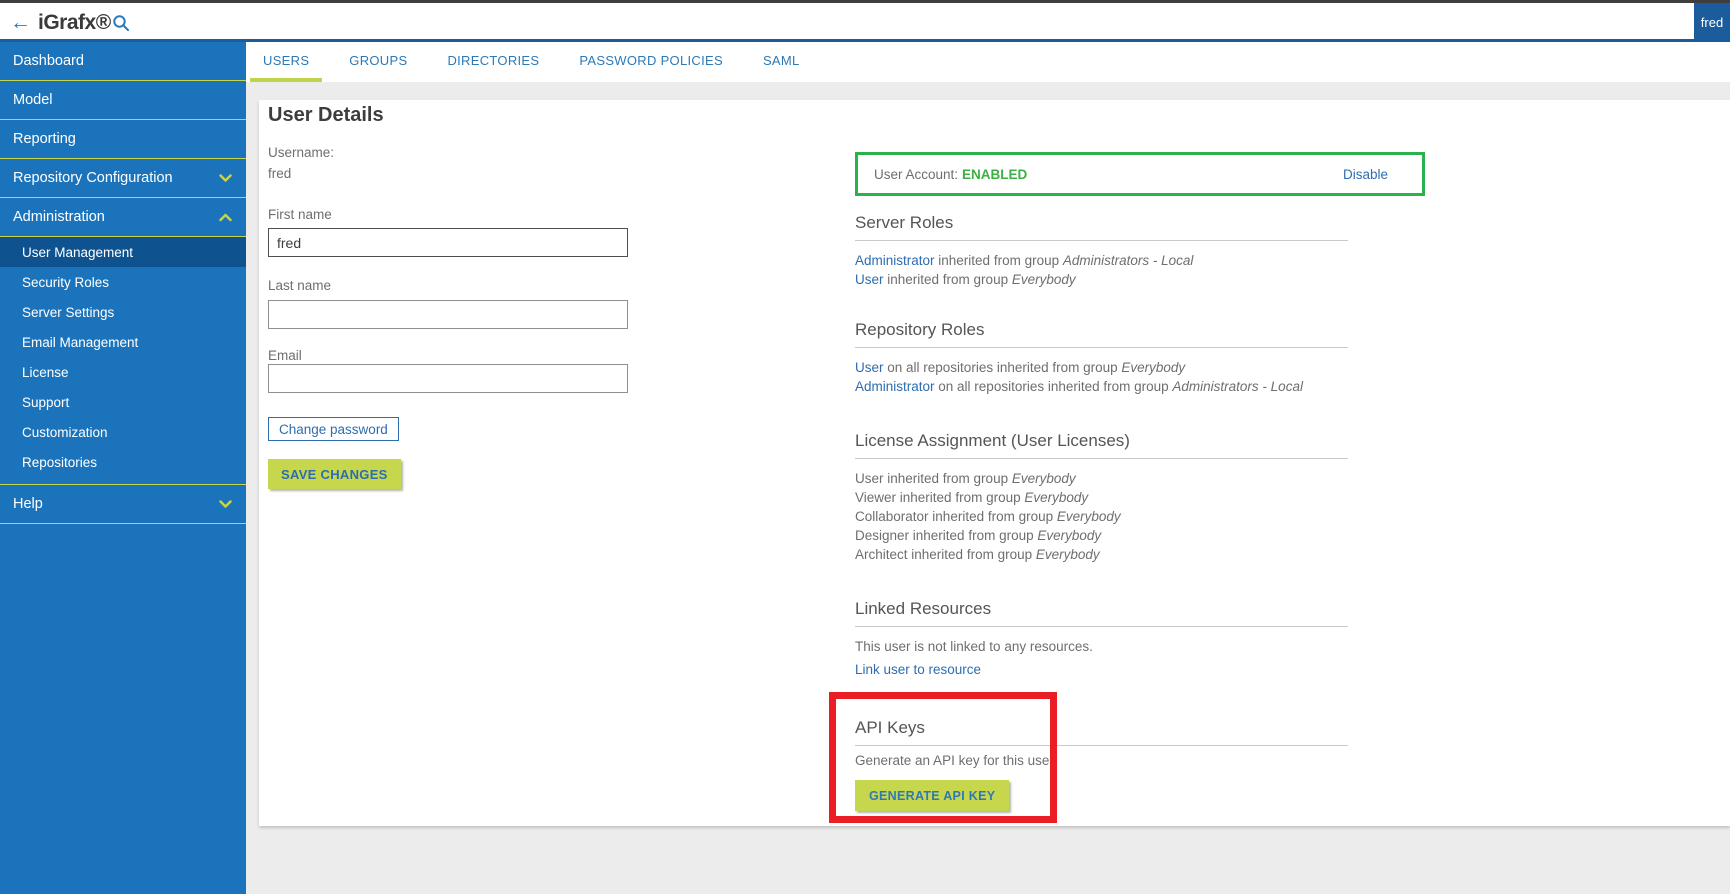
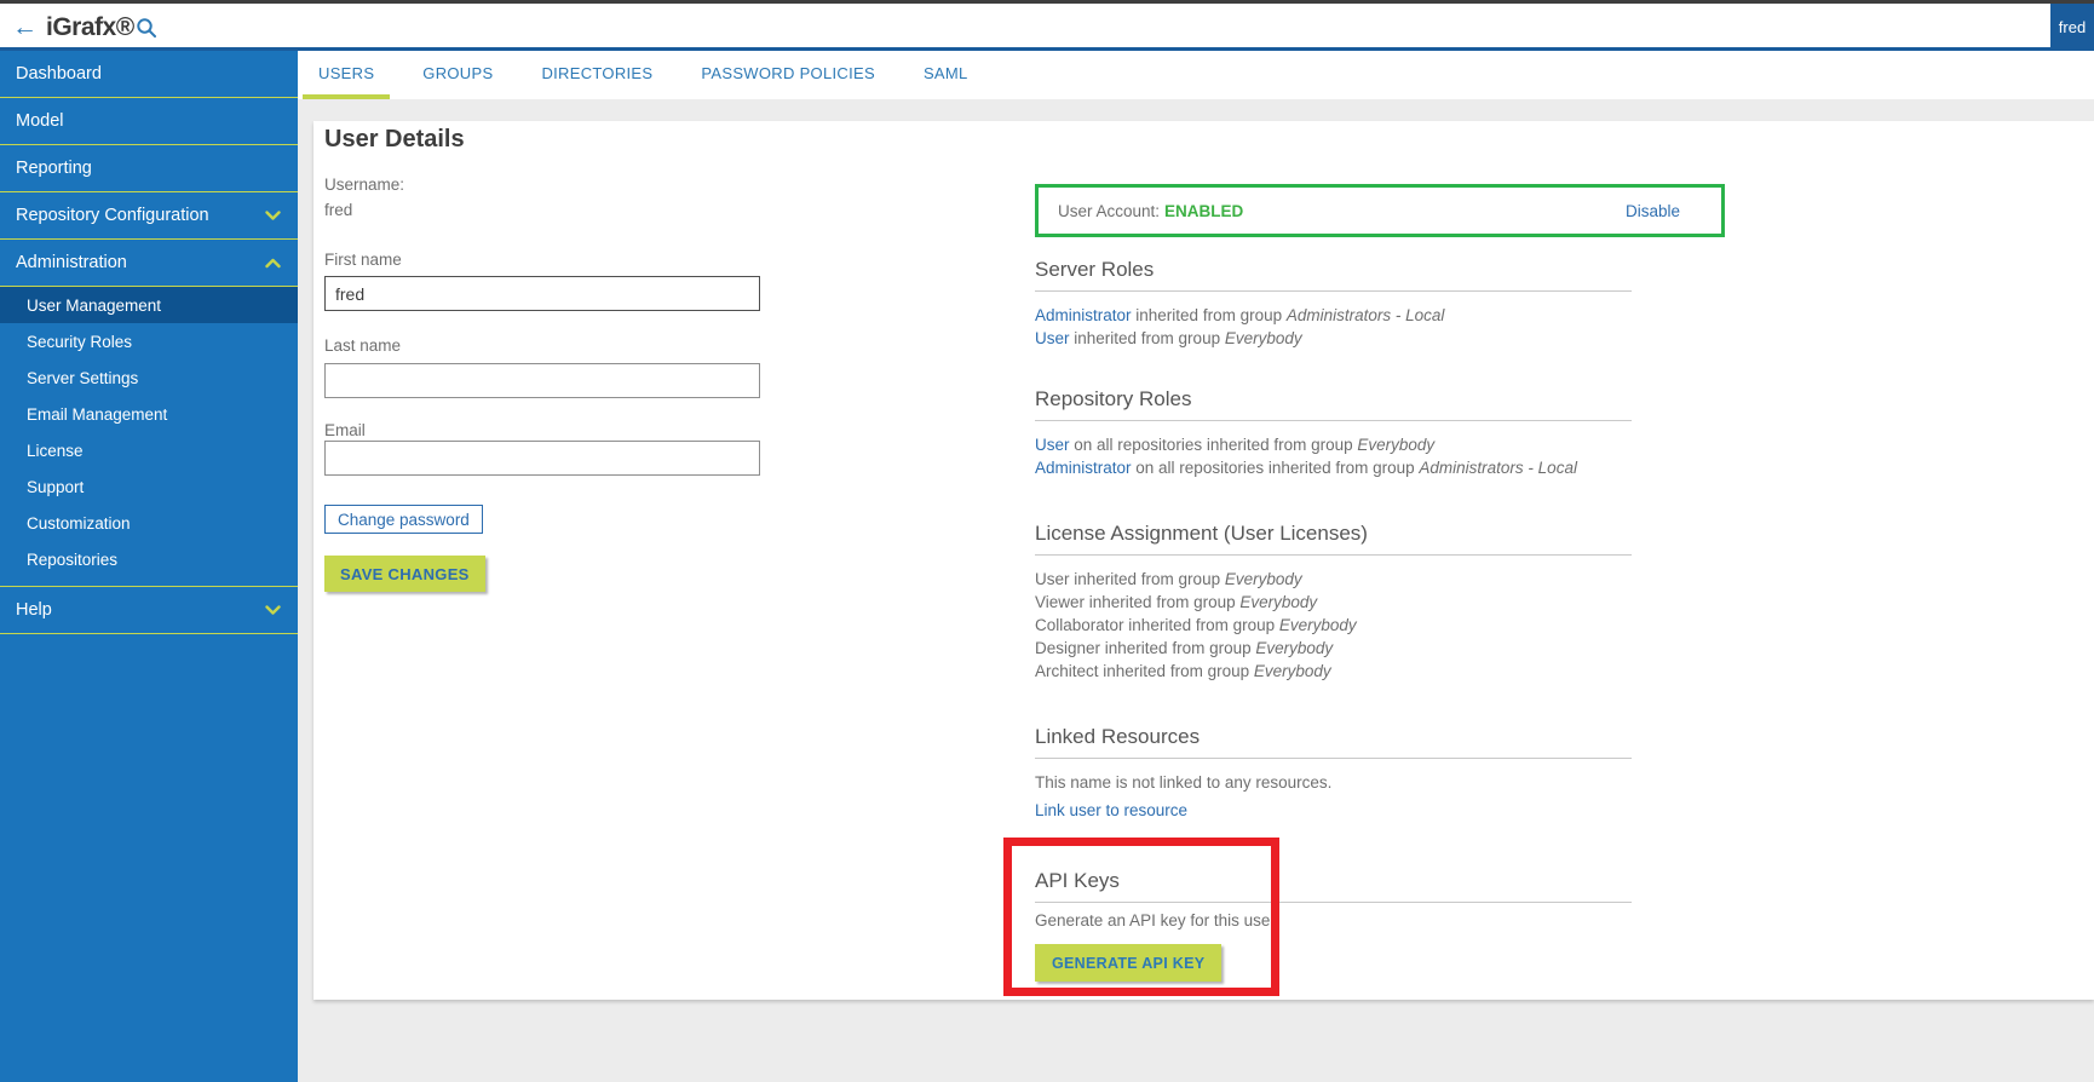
  ←
  iGrafx®
  fred
  Dashboard
  Model
  Reporting
  Repository Configuration
  Administration
  User Management
  Security Roles
  Server Settings
  Email Management
  License
  Support
  Customization
  Repositories
  Help
  USERS
  GROUPS
  DIRECTORIES
  PASSWORD POLICIES
  SAML
  User Details
  Username:
  fred
  First name
  fred
  Last name
  Email
  Change password
  SAVE CHANGES
  User Account:
  ENABLED
  Disable
  Server Roles
  Administrator inherited from group Administrators - Local
  User inherited from group Everybody
  Repository Roles
  User on all repositories inherited from group Everybody
  Administrator on all repositories inherited from group Administrators - Local
  License Assignment (User Licenses)
  User inherited from group Everybody
  Viewer inherited from group Everybody
  Collaborator inherited from group Everybody
  Designer inherited from group Everybody
  Architect inherited from group Everybody
  Linked Resources
- This user is not linked to any resources.
+ This name is not linked to any resources.
  Link user to resource
  API Keys
  Generate an API key for this user.
  GENERATE API KEY
